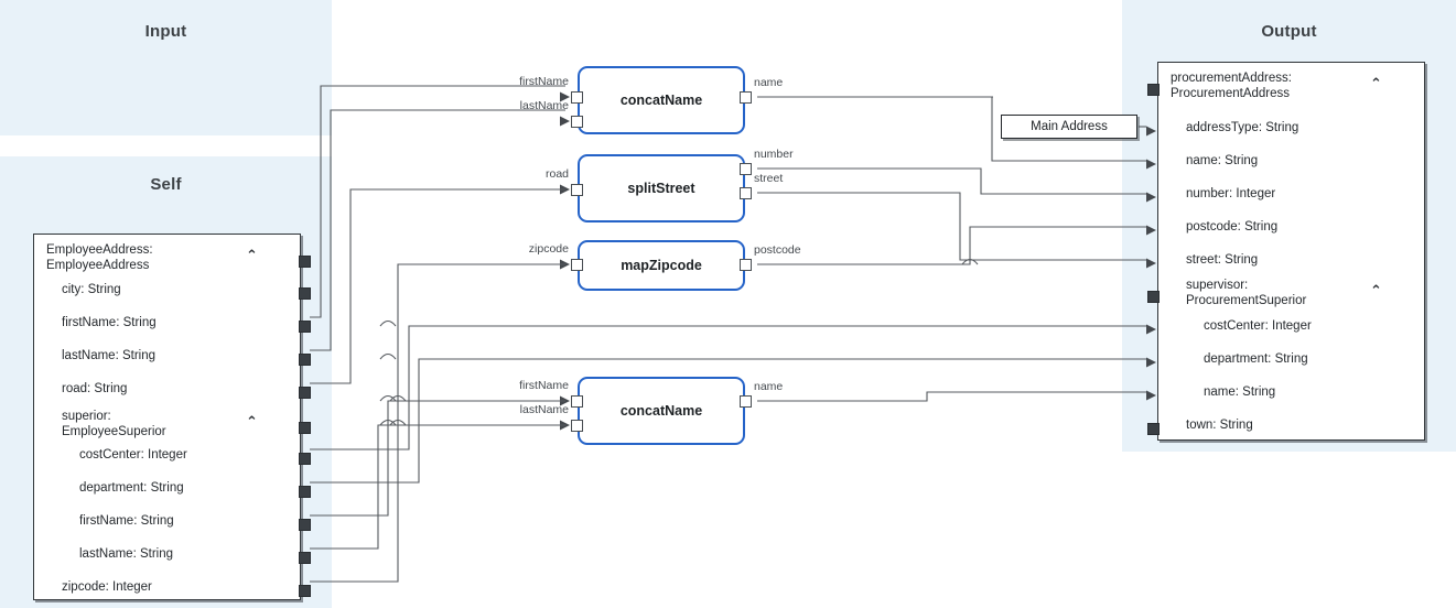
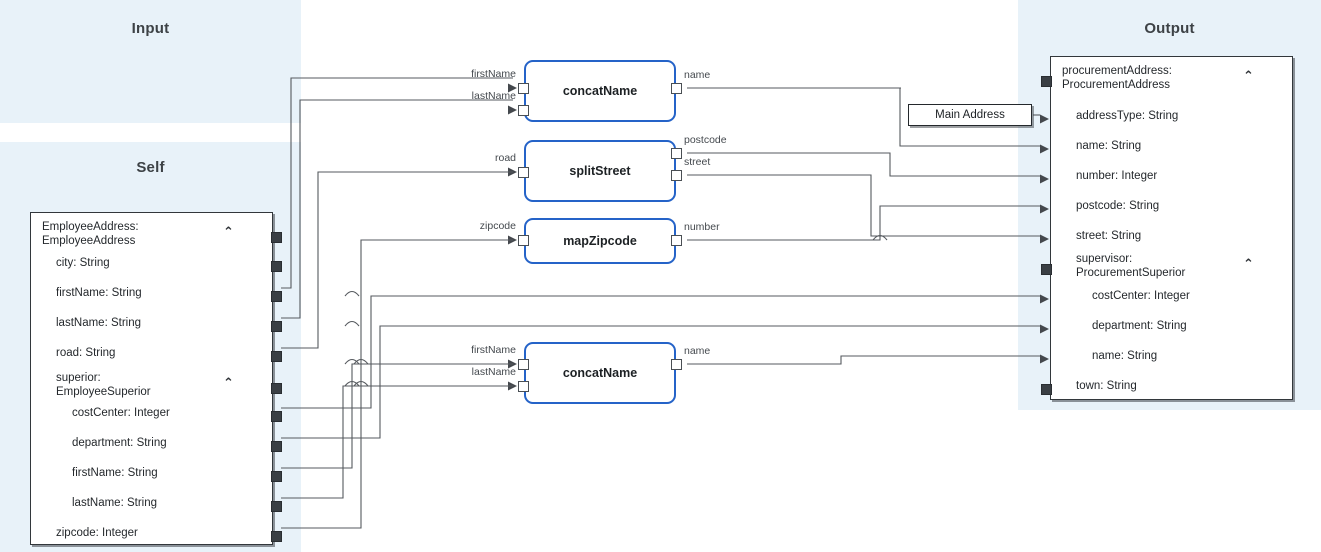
  Input
  Self
  Output
  EmployeeAddress:
  EmployeeAddress
  ⌃
  city: String
  firstName: String
  lastName: String
  road: String
  superior:
  EmployeeSuperior
  ⌃
  costCenter: Integer
  department: String
  firstName: String
  lastName: String
  zipcode: Integer
  procurementAddress:
  ProcurementAddress
  ⌃
  addressType: String
  name: String
  number: Integer
  postcode: String
  street: String
  supervisor:
  ProcurementSuperior
  ⌃
  costCenter: Integer
  department: String
  name: String
  town: String
  concatName
  firstName
  lastName
  name
  splitStreet
  road
- number
+ postcode
  street
  mapZipcode
  zipcode
- postcode
+ number
  concatName
  firstName
  lastName
  name
  Main Address
